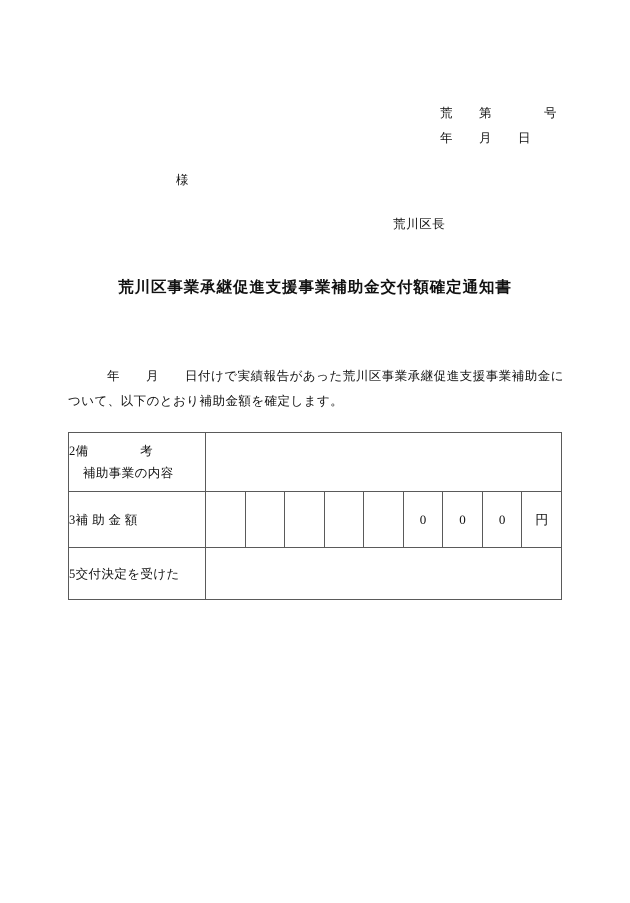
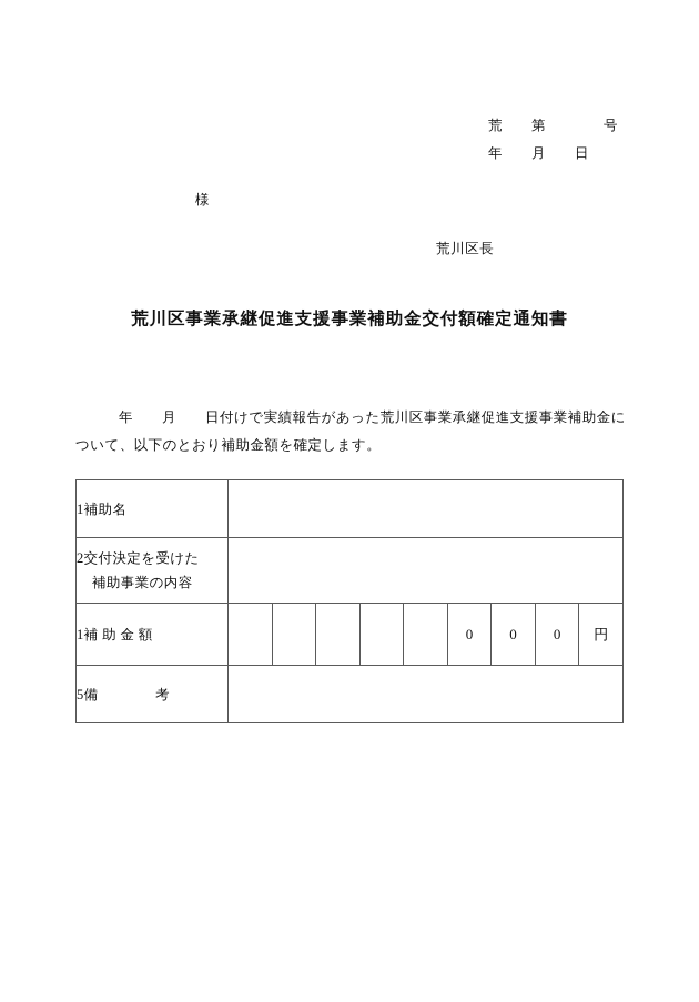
  荒 第 号
  年 月 日
  様
  荒川区長
  荒川区事業承継促進支援事業補助金交付額確定通知書
  年 月 日付けで実績報告があった荒川区事業承継促進支援事業補助金について、以下のとおり補助金額を確定します。
+ 1補助名
- 2備 考補助事業の内容
+ 2交付決定を受けた補助事業の内容
- 3補 助 金 額						0	0	0	円
+ 1補 助 金 額						0	0	0	円
- 5交付決定を受けた
+ 5備 考
